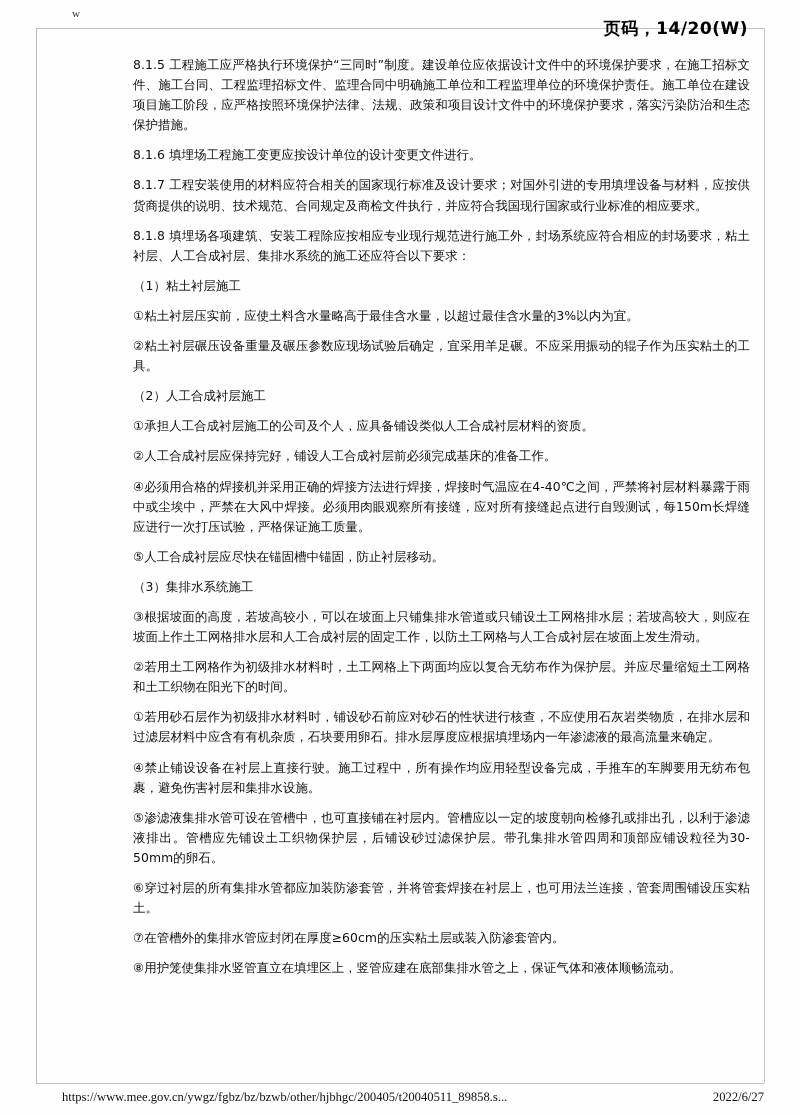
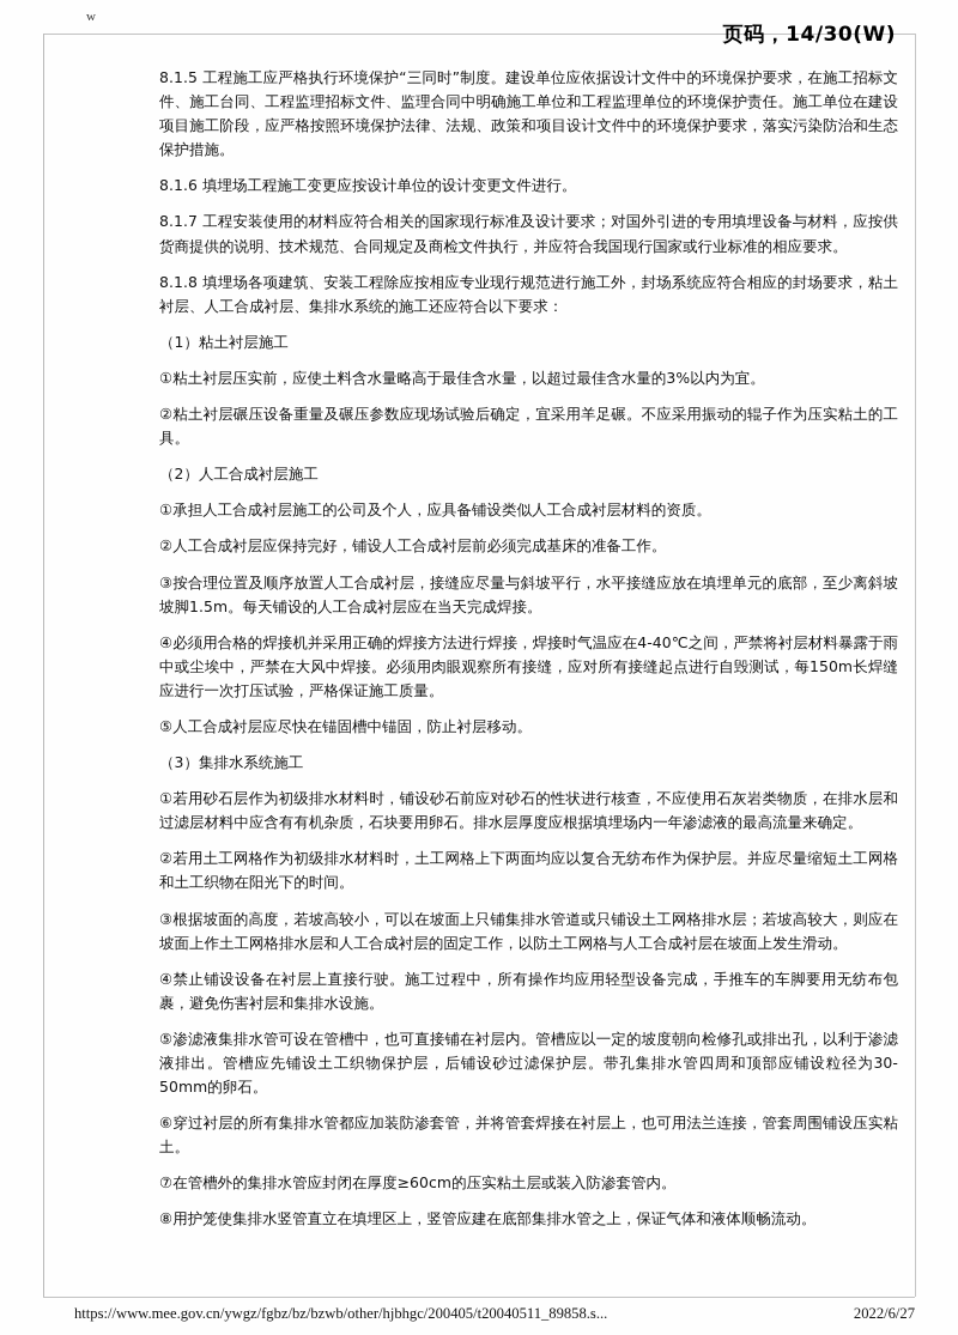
  w
- 页码，14/20(W)
+ 页码，14/30(W)
  8.1.5 工程施工应严格执行环境保护“三同时”制度。建设单位应依据设计文件中的环境保护要求，在施工招标文件、施工台同、工程监理招标文件、监理合同中明确施工单位和工程监理单位的环境保护责任。施工单位在建设项目施工阶段，应严格按照环境保护法律、法规、政策和项目设计文件中的环境保护要求，落实污染防治和生态保护措施。
  8.1.6 填埋场工程施工变更应按设计单位的设计变更文件进行。
  8.1.7 工程安装使用的材料应符合相关的国家现行标准及设计要求；对国外引进的专用填埋设备与材料，应按供货商提供的说明、技术规范、合同规定及商检文件执行，并应符合我国现行国家或行业标准的相应要求。
  8.1.8 填埋场各项建筑、安装工程除应按相应专业现行规范进行施工外，封场系统应符合相应的封场要求，粘土衬层、人工合成衬层、集排水系统的施工还应符合以下要求：
  （1）粘土衬层施工
  ①粘土衬层压实前，应使土料含水量略高于最佳含水量，以超过最佳含水量的3%以内为宜。
  ②粘土衬层碾压设备重量及碾压参数应现场试验后确定，宜采用羊足碾。不应采用振动的辊子作为压实粘土的工具。
  （2）人工合成衬层施工
  ①承担人工合成衬层施工的公司及个人，应具备铺设类似人工合成衬层材料的资质。
  ②人工合成衬层应保持完好，铺设人工合成衬层前必须完成基床的准备工作。
+ ③按合理位置及顺序放置人工合成衬层，接缝应尽量与斜坡平行，水平接缝应放在填埋单元的底部，至少离斜坡坡脚1.5m。每天铺设的人工合成衬层应在当天完成焊接。
  ④必须用合格的焊接机并采用正确的焊接方法进行焊接，焊接时气温应在4-40℃之间，严禁将衬层材料暴露于雨中或尘埃中，严禁在大风中焊接。必须用肉眼观察所有接缝，应对所有接缝起点进行自毁测试，每150m长焊缝应进行一次打压试验，严格保证施工质量。
  ⑤人工合成衬层应尽快在锚固槽中锚固，防止衬层移动。
  （3）集排水系统施工
- ③根据坡面的高度，若坡高较小，可以在坡面上只铺集排水管道或只铺设土工网格排水层；若坡高较大，则应在坡面上作土工网格排水层和人工合成衬层的固定工作，以防土工网格与人工合成衬层在坡面上发生滑动。
+ ①若用砂石层作为初级排水材料时，铺设砂石前应对砂石的性状进行核查，不应使用石灰岩类物质，在排水层和过滤层材料中应含有有机杂质，石块要用卵石。排水层厚度应根据填埋场内一年渗滤液的最高流量来确定。
  ②若用土工网格作为初级排水材料时，土工网格上下两面均应以复合无纺布作为保护层。并应尽量缩短土工网格和土工织物在阳光下的时间。
- ①若用砂石层作为初级排水材料时，铺设砂石前应对砂石的性状进行核查，不应使用石灰岩类物质，在排水层和过滤层材料中应含有有机杂质，石块要用卵石。排水层厚度应根据填埋场内一年渗滤液的最高流量来确定。
+ ③根据坡面的高度，若坡高较小，可以在坡面上只铺集排水管道或只铺设土工网格排水层；若坡高较大，则应在坡面上作土工网格排水层和人工合成衬层的固定工作，以防土工网格与人工合成衬层在坡面上发生滑动。
  ④禁止铺设设备在衬层上直接行驶。施工过程中，所有操作均应用轻型设备完成，手推车的车脚要用无纺布包裹，避免伤害衬层和集排水设施。
  ⑤渗滤液集排水管可设在管槽中，也可直接铺在衬层内。管槽应以一定的坡度朝向检修孔或排出孔，以利于渗滤液排出。管槽应先铺设土工织物保护层，后铺设砂过滤保护层。带孔集排水管四周和顶部应铺设粒径为30-50mm的卵石。
  ⑥穿过衬层的所有集排水管都应加装防渗套管，并将管套焊接在衬层上，也可用法兰连接，管套周围铺设压实粘土。
  ⑦在管槽外的集排水管应封闭在厚度≥60cm的压实粘土层或装入防渗套管内。
  ⑧用护笼使集排水竖管直立在填埋区上，竖管应建在底部集排水管之上，保证气体和液体顺畅流动。
  https://www.mee.gov.cn/ywgz/fgbz/bz/bzwb/other/hjbhgc/200405/t20040511_89858.s...
  2022/6/27
